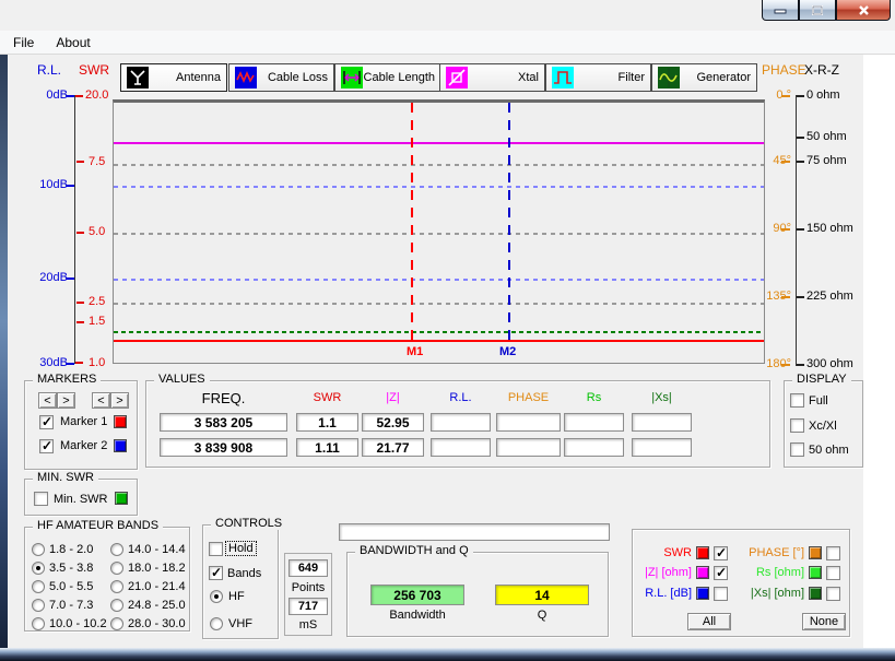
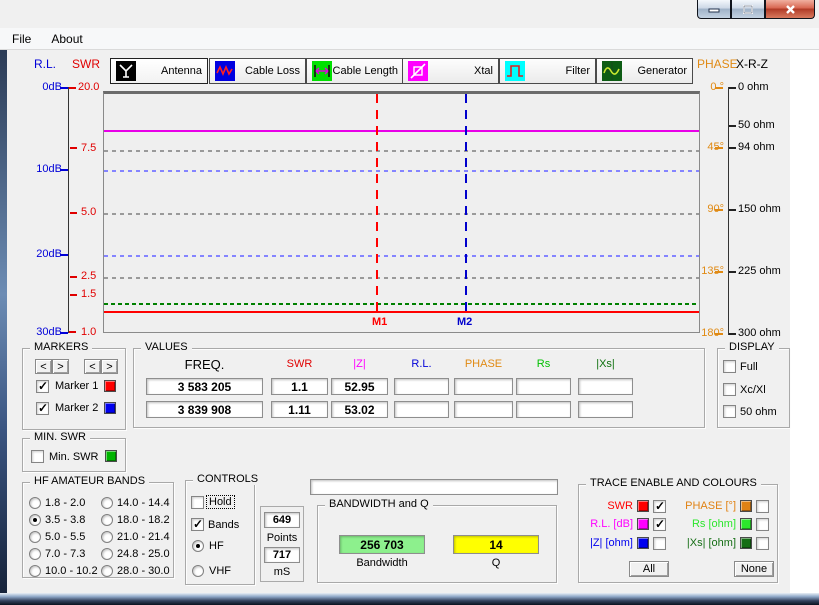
  File
  About
  Antenna
  Cable Loss
  Cable Length
  Xtal
  Filter
  Generator
  R.L.
  SWR
  0dB
  10dB
  20dB
  30dB
  20.0
  7.5
  5.0
  2.5
  1.5
  1.0
  PHASE
  X-R-Z
  0 ohm
  50 ohm
- 75 ohm
+ 94 ohm
  150 ohm
  225 ohm
  300 ohm
  M1
  M2
  MARKERS
  <
  >
  <
  >
  Marker 1
  Marker 2
  VALUES
  FREQ.
  SWR
  |Z|
  R.L.
  PHASE
  Rs
  |Xs|
  3 583 205
  1.1
  52.95
  3 839 908
  1.11
- 21.77
+ 53.02
  DISPLAY
  Full
  Xc/Xl
  50 ohm
  MIN. SWR
  Min. SWR
  HF AMATEUR BANDS
  1.8 - 2.0
  3.5 - 3.8
  5.0 - 5.5
  7.0 - 7.3
  10.0 - 10.2
  14.0 - 14.4
  18.0 - 18.2
  21.0 - 21.4
  24.8 - 25.0
  28.0 - 30.0
  CONTROLS
  Hold
  Bands
  HF
  VHF
  649
  Points
  717
  mS
  BANDWIDTH and Q
  256 703
  Bandwidth
  14
  Q
+ TRACE ENABLE AND COLOURS
  SWR
  PHASE [°]
- |Z| [ohm]
+ R.L. [dB]
  Rs [ohm]
- R.L. [dB]
+ |Z| [ohm]
  |Xs| [ohm]
  All
  None
